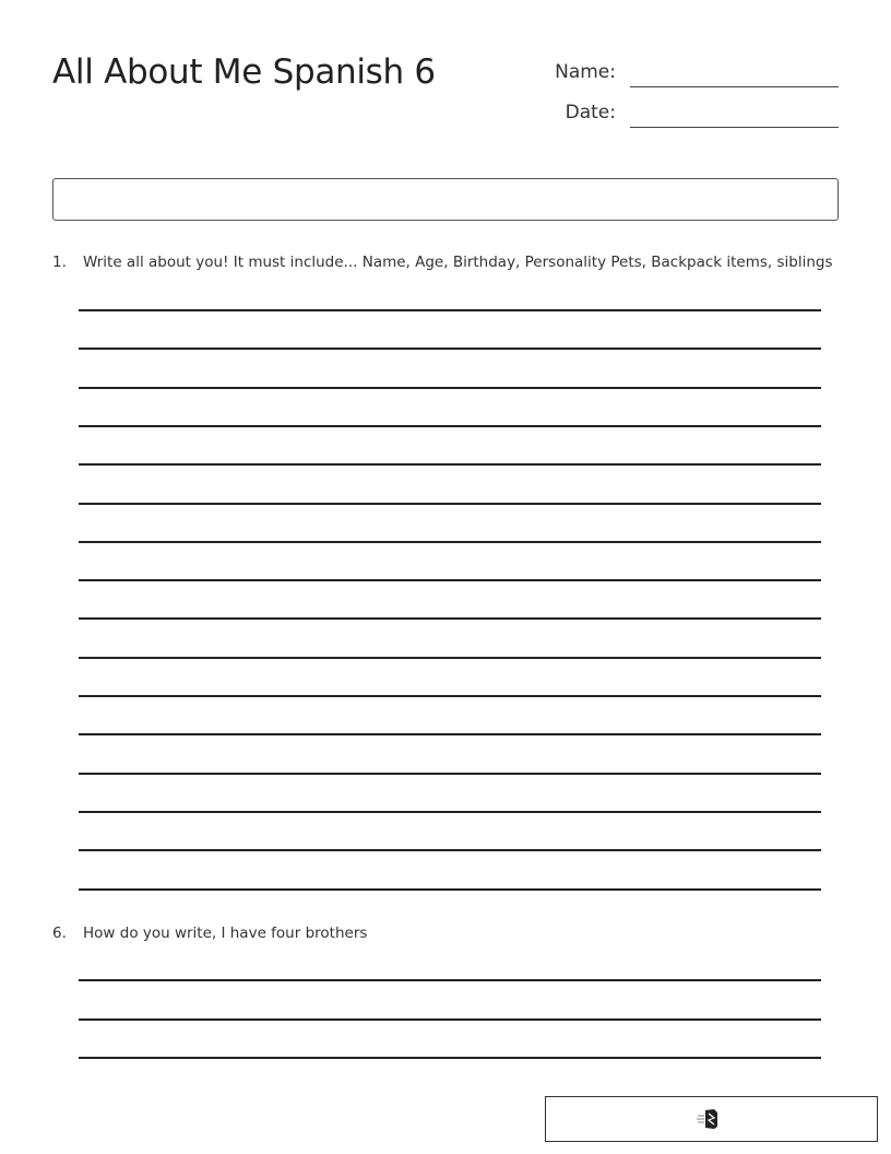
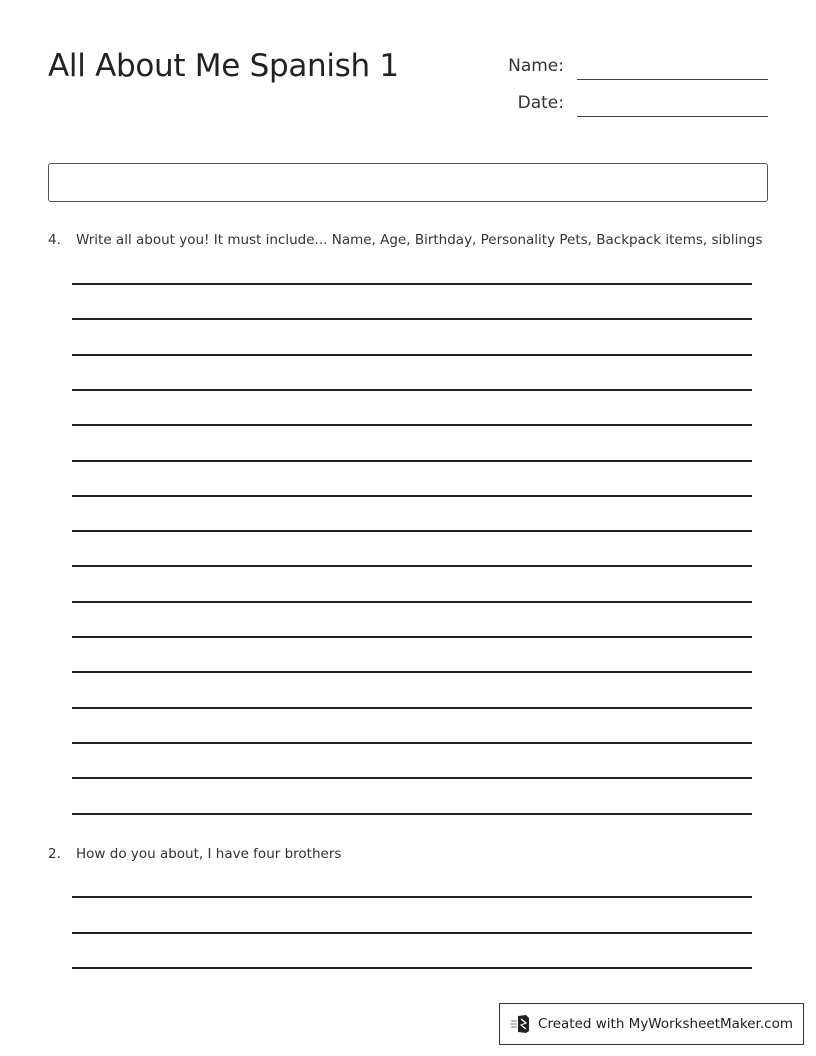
- All About Me Spanish 6
+ All About Me Spanish 1
  Name:
  Date:
- 1.
+ 4.
  Write all about you! It must include... Name, Age, Birthday, Personality Pets, Backpack items, siblings
- 6.
+ 2.
- How do you write, I have four brothers
+ How do you about, I have four brothers
+ Created with MyWorksheetMaker.com
